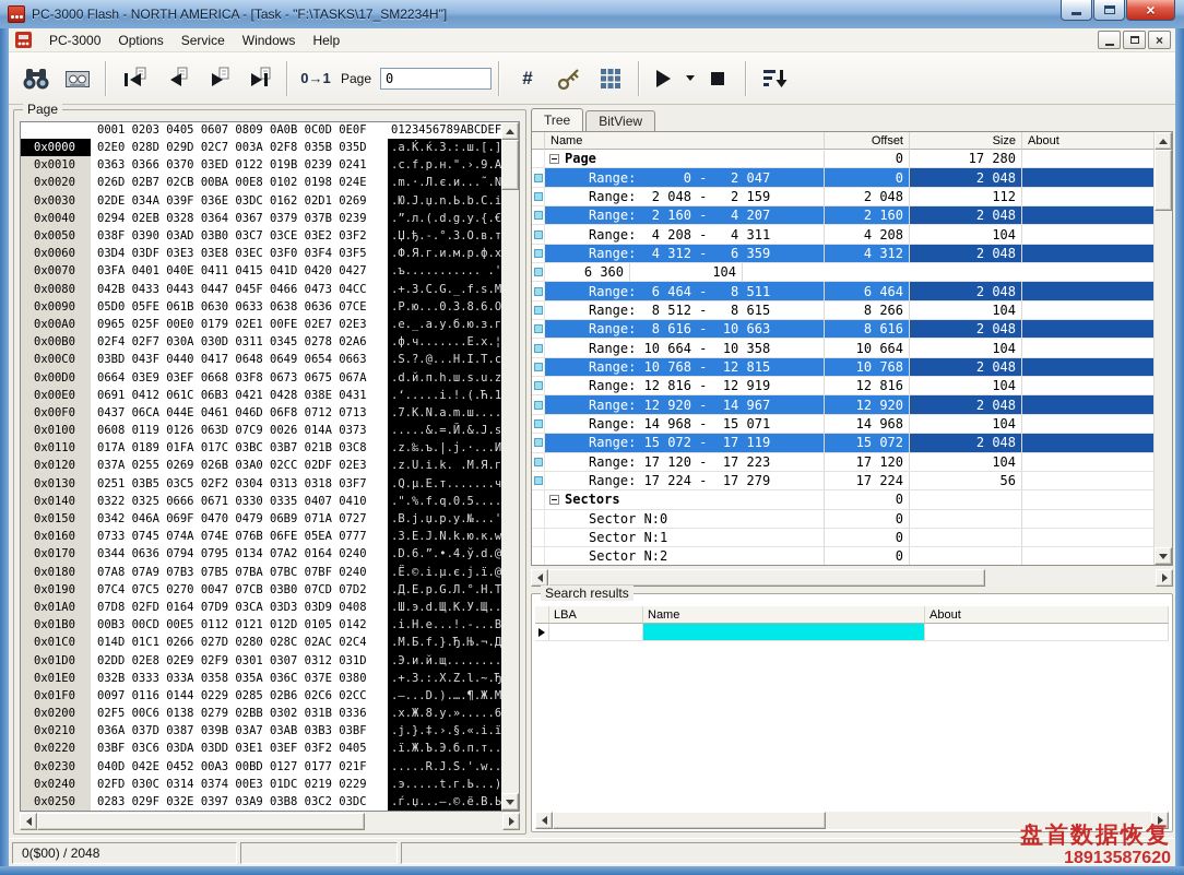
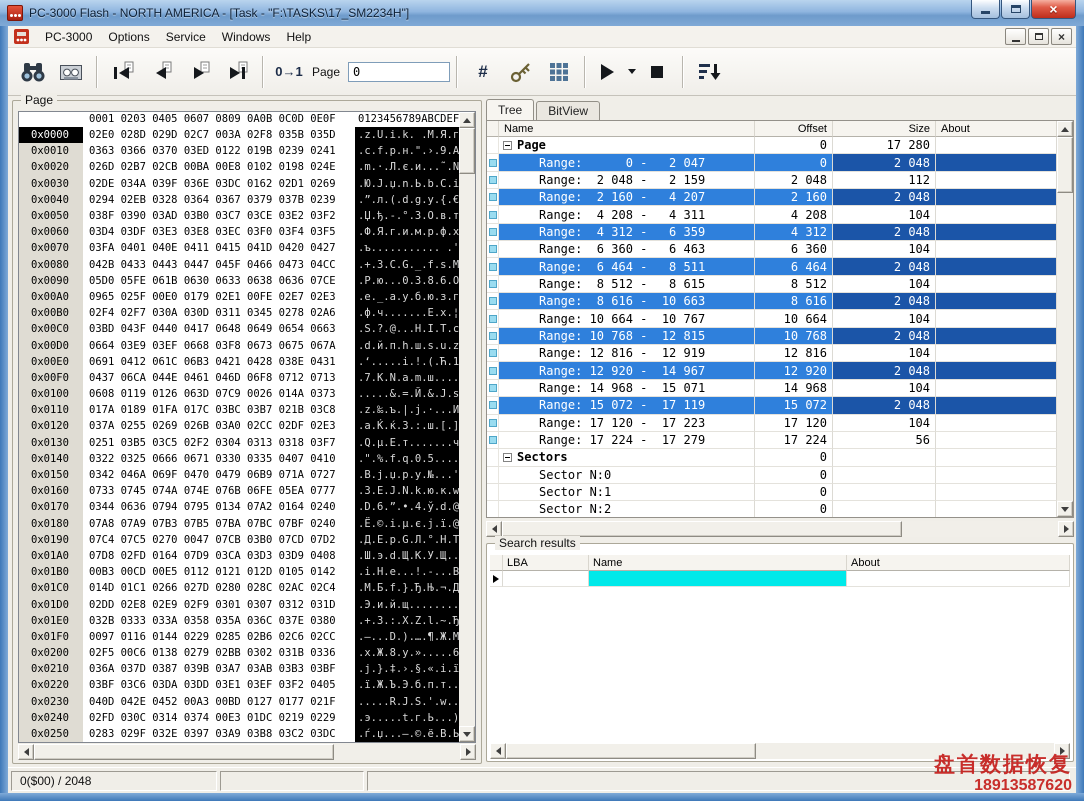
  PC-3000 Flash - NORTH AMERICA - [Task - "F:\TASKS\17_SM2234H"]
  ×
  PC-3000
  Options
  Service
  Windows
  Help
  ×
  0→1
  Page
  0
  #
  Page
  0001 0203 0405 0607 0809 0A0B 0C0D 0E0F
  0123456789ABCDEF
  0x0000
  02E0 028D 029D 02C7 003A 02F8 035B 035D
- .а.Ќ.ќ.З.:.ш.[.]
+ .z.U.i.k. .М.Я.г
  0x0010
  0363 0366 0370 03ED 0122 019B 0239 0241
  .c.f.p.н.".›.9.A
  0x0020
  026D 02B7 02CB 00BA 00E8 0102 0198 024E
  .m.·.Л.є.и...˜.N
  0x0030
  02DE 034A 039F 036E 03DC 0162 02D1 0269
  .Ю.J.џ.n.Ь.b.С.i
  0x0040
  0294 02EB 0328 0364 0367 0379 037B 0239
  .”.л.(.d.g.y.{.€
  0x0050
  038F 0390 03AD 03B0 03C7 03CE 03E2 03F2
  .Џ.ђ.-.°.З.О.в.т
  0x0060
  03D4 03DF 03E3 03E8 03EC 03F0 03F4 03F5
  .Ф.Я.г.и.м.р.ф.х
  0x0070
  03FA 0401 040E 0411 0415 041D 0420 0427
  .ъ........... .'
  0x0080
  042B 0433 0443 0447 045F 0466 0473 04CC
  .+.3.C.G._.f.s.М
  0x0090
  05D0 05FE 061B 0630 0633 0638 0636 07CE
  .Р.ю...0.3.8.6.О
  0x00A0
  0965 025F 00E0 0179 02E1 00FE 02E7 02E3
  .e._.а.y.б.ю.з.г
  0x00B0
  02F4 02F7 030A 030D 0311 0345 0278 02A6
  .ф.ч.......E.x.¦
  0x00C0
  03BD 043F 0440 0417 0648 0649 0654 0663
  .Ѕ.?.@...H.I.T.c
  0x00D0
  0664 03E9 03EF 0668 03F8 0673 0675 067A
  .d.й.п.h.ш.s.u.z
  0x00E0
  0691 0412 061C 06B3 0421 0428 038E 0431
  .‘.....і.!.(.Ћ.1
  0x00F0
  0437 06CA 044E 0461 046D 06F8 0712 0713
  .7.К.N.a.m.ш....
  0x0100
  0608 0119 0126 063D 07C9 0026 014A 0373
  .....&.=.Й.&.J.s
  0x0110
  017A 0189 01FA 017C 03BC 03B7 021B 03C8
  .z.‰.ъ.|.ј.·...И
  0x0120
  037A 0255 0269 026B 03A0 02CC 02DF 02E3
- .z.U.i.k. .М.Я.г
+ .а.Ќ.ќ.З.:.ш.[.]
  0x0130
  0251 03B5 03C5 02F2 0304 0313 0318 03F7
  .Q.µ.Е.т.......ч
  0x0140
  0322 0325 0666 0671 0330 0335 0407 0410
  .".%.f.q.0.5....
  0x0150
  0342 046A 069F 0470 0479 06B9 071A 0727
  .B.j.џ.p.y.№...'
  0x0160
  0733 0745 074A 074E 076B 06FE 05EA 0777
  .3.E.J.N.k.ю.к.w
  0x0170
  0344 0636 0794 0795 0134 07A2 0164 0240
  .D.6.”.•.4.ў.d.@
  0x0180
  07A8 07A9 07B3 07B5 07BA 07BC 07BF 0240
  .Ё.©.і.µ.є.ј.ї.@
  0x0190
  07C4 07C5 0270 0047 07CB 03B0 07CD 07D2
  .Д.Е.p.G.Л.°.Н.Т
  0x01A0
  07D8 02FD 0164 07D9 03CA 03D3 03D9 0408
  .Ш.э.d.Щ.К.У.Щ..
  0x01B0
  00B3 00CD 00E5 0112 0121 012D 0105 0142
  .і.Н.е...!.-...B
  0x01C0
  014D 01C1 0266 027D 0280 028C 02AC 02C4
  .M.Б.f.}.Ђ.Њ.¬.Д
  0x01D0
  02DD 02E8 02E9 02F9 0301 0307 0312 031D
  .Э.и.й.щ........
  0x01E0
  032B 0333 033A 0358 035A 036C 037E 0380
  .+.3.:.X.Z.l.~.Ђ
  0x01F0
  0097 0116 0144 0229 0285 02B6 02C6 02CC
  .—...D.).….¶.Ж.М
  0x0200
  02F5 00C6 0138 0279 02BB 0302 031B 0336
  .х.Ж.8.y.».....6
  0x0210
  036A 037D 0387 039B 03A7 03AB 03B3 03BF
  .j.}.‡.›.§.«.і.ї
  0x0220
  03BF 03C6 03DA 03DD 03E1 03EF 03F2 0405
  .ї.Ж.Ъ.Э.б.п.т..
  0x0230
  040D 042E 0452 00A3 00BD 0127 0177 021F
  .....R.Ј.Ѕ.'.w..
  0x0240
  02FD 030C 0314 0374 00E3 01DC 0219 0229
  .э.....t.г.Ь...)
  0x0250
  0283 029F 032E 0397 03A9 03B8 03C2 03DC
  .ѓ.џ...—.©.ё.В.Ь
  Tree
  BitView
  Name
  Offset
  Size
  About
  Page
  0
  17 280
  Range: 0 - 2 047
  0
  2 048
  Range: 2 048 - 2 159
  2 048
  112
  Range: 2 160 - 4 207
  2 160
  2 048
  Range: 4 208 - 4 311
  4 208
  104
  Range: 4 312 - 6 359
  4 312
  2 048
+ Range: 6 360 - 6 463
  6 360
  104
  Range: 6 464 - 8 511
  6 464
  2 048
  Range: 8 512 - 8 615
- 8 266
+ 8 512
  104
  Range: 8 616 - 10 663
  8 616
  2 048
- Range: 10 664 - 10 358
+ Range: 10 664 - 10 767
  10 664
  104
  Range: 10 768 - 12 815
  10 768
  2 048
  Range: 12 816 - 12 919
  12 816
  104
  Range: 12 920 - 14 967
  12 920
  2 048
  Range: 14 968 - 15 071
  14 968
  104
  Range: 15 072 - 17 119
  15 072
  2 048
  Range: 17 120 - 17 223
  17 120
  104
  Range: 17 224 - 17 279
  17 224
  56
  Sectors
  0
  Sector N:0
  0
  Sector N:1
  0
  Sector N:2
  0
  Search results
  LBA
  Name
  About
  0($00) / 2048
  盘首数据恢复
  18913587620
